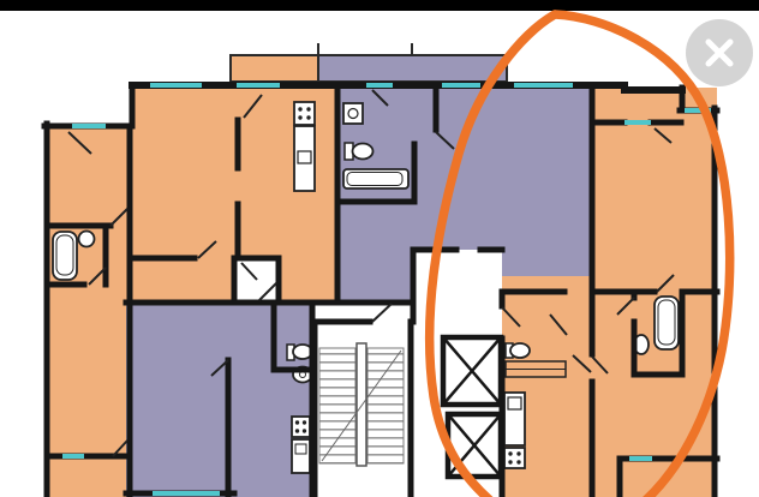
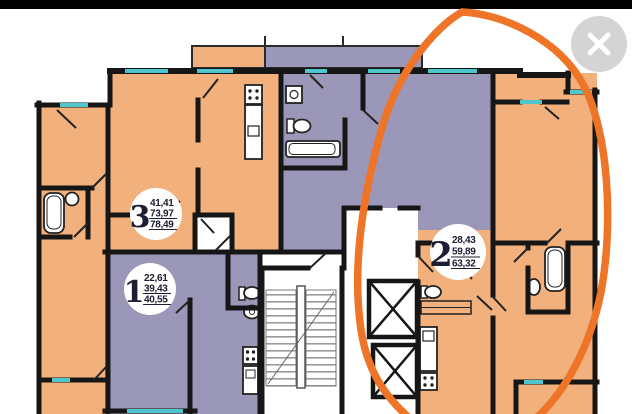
+ 3
+ 41,41
+ 73,97
+ 78,49
+ 1
+ 22,61
+ 39,43
+ 40,55
+ 2
+ 28,43
+ 59,89
+ 63,32
